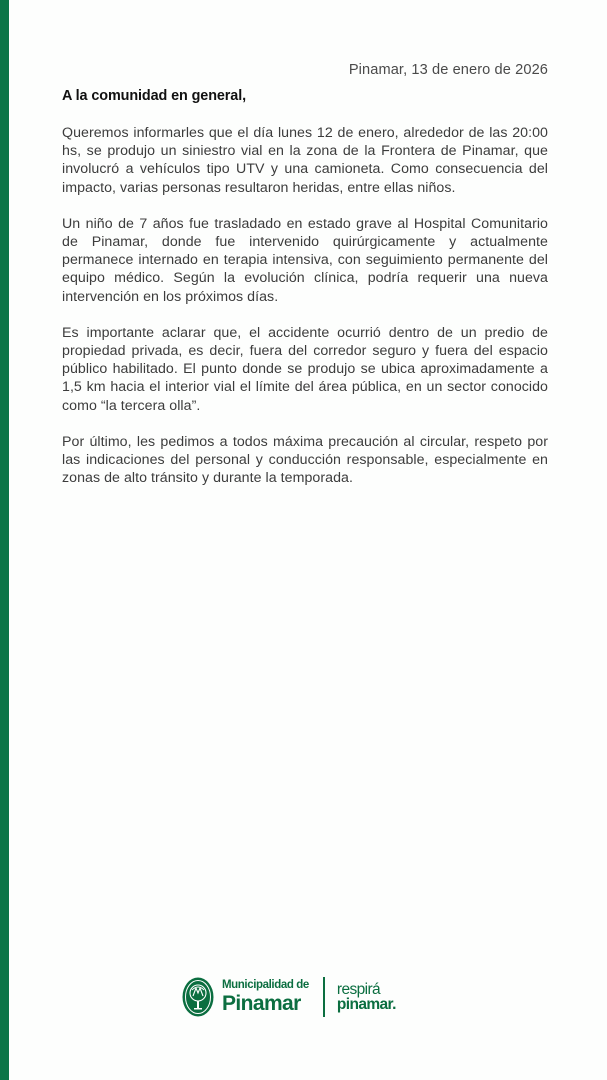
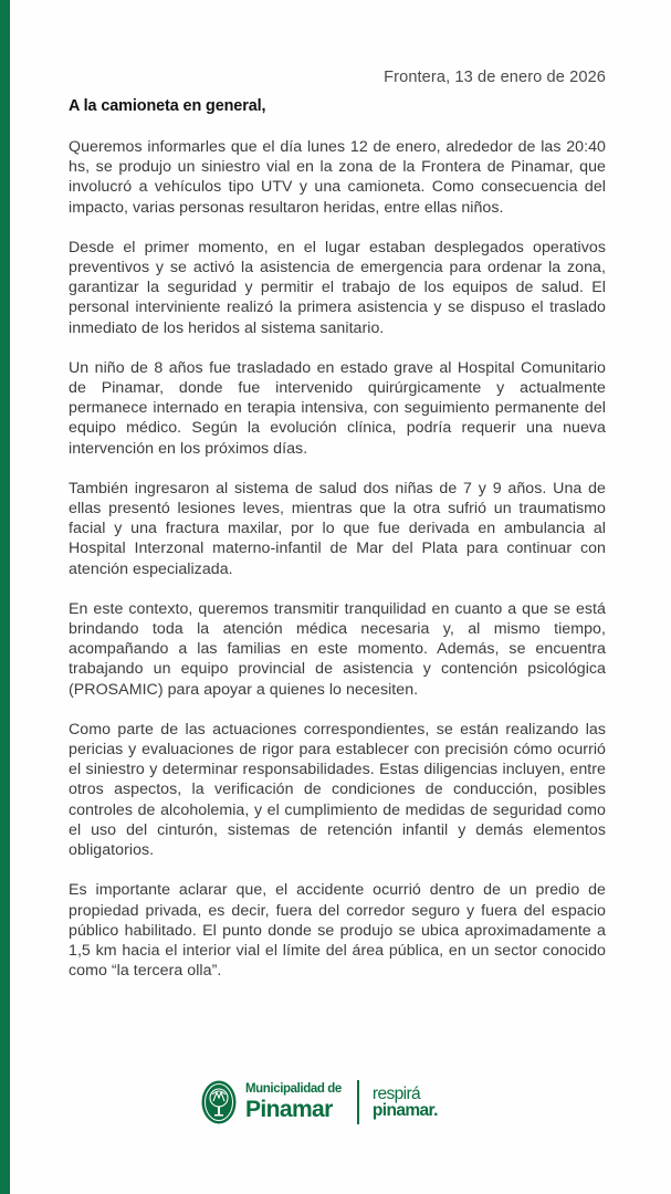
- Pinamar, 13 de enero de 2026
+ Frontera, 13 de enero de 2026
- A la comunidad en general,
+ A la camioneta en general,
- Queremos informarles que el día lunes 12 de enero, alrededor de las 20:00 hs, se produjo un siniestro vial en la zona de la Frontera de Pinamar, que involucró a vehículos tipo UTV y una camioneta. Como consecuencia del impacto, varias personas resultaron heridas, entre ellas niños.
+ Queremos informarles que el día lunes 12 de enero, alrededor de las 20:40 hs, se produjo un siniestro vial en la zona de la Frontera de Pinamar, que involucró a vehículos tipo UTV y una camioneta. Como consecuencia del impacto, varias personas resultaron heridas, entre ellas niños.
+ Desde el primer momento, en el lugar estaban desplegados operativos preventivos y se activó la asistencia de emergencia para ordenar la zona, garantizar la seguridad y permitir el trabajo de los equipos de salud. El personal interviniente realizó la primera asistencia y se dispuso el traslado inmediato de los heridos al sistema sanitario.
- Un niño de 7 años fue trasladado en estado grave al Hospital Comunitario de Pinamar, donde fue intervenido quirúrgicamente y actualmente permanece internado en terapia intensiva, con seguimiento permanente del equipo médico. Según la evolución clínica, podría requerir una nueva intervención en los próximos días.
+ Un niño de 8 años fue trasladado en estado grave al Hospital Comunitario de Pinamar, donde fue intervenido quirúrgicamente y actualmente permanece internado en terapia intensiva, con seguimiento permanente del equipo médico. Según la evolución clínica, podría requerir una nueva intervención en los próximos días.
+ También ingresaron al sistema de salud dos niñas de 7 y 9 años. Una de ellas presentó lesiones leves, mientras que la otra sufrió un traumatismo facial y una fractura maxilar, por lo que fue derivada en ambulancia al Hospital Interzonal materno-infantil de Mar del Plata para continuar con atención especializada.
+ En este contexto, queremos transmitir tranquilidad en cuanto a que se está brindando toda la atención médica necesaria y, al mismo tiempo, acompañando a las familias en este momento. Además, se encuentra trabajando un equipo provincial de asistencia y contención psicológica (PROSAMIC) para apoyar a quienes lo necesiten.
+ Como parte de las actuaciones correspondientes, se están realizando las pericias y evaluaciones de rigor para establecer con precisión cómo ocurrió el siniestro y determinar responsabilidades. Estas diligencias incluyen, entre otros aspectos, la verificación de condiciones de conducción, posibles controles de alcoholemia, y el cumplimiento de medidas de seguridad como el uso del cinturón, sistemas de retención infantil y demás elementos obligatorios.
  Es importante aclarar que, el accidente ocurrió dentro de un predio de propiedad privada, es decir, fuera del corredor seguro y fuera del espacio público habilitado. El punto donde se produjo se ubica aproximadamente a 1,5 km hacia el interior vial el límite del área pública, en un sector conocido como “la tercera olla”.
- Por último, les pedimos a todos máxima precaución al circular, respeto por las indicaciones del personal y conducción responsable, especialmente en zonas de alto tránsito y durante la temporada.
  Municipalidad de
  Pinamar
  respirá
  pinamar.
